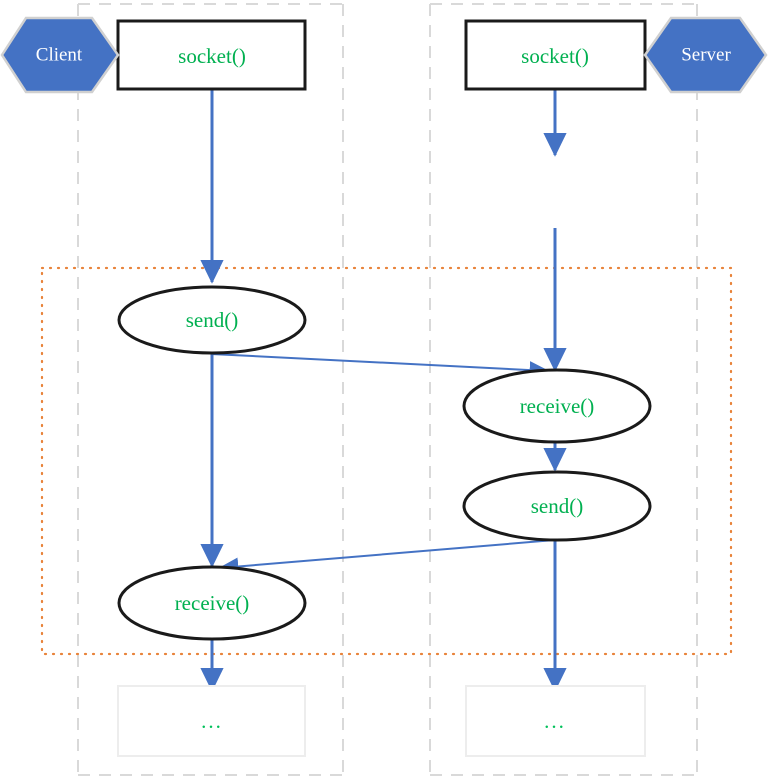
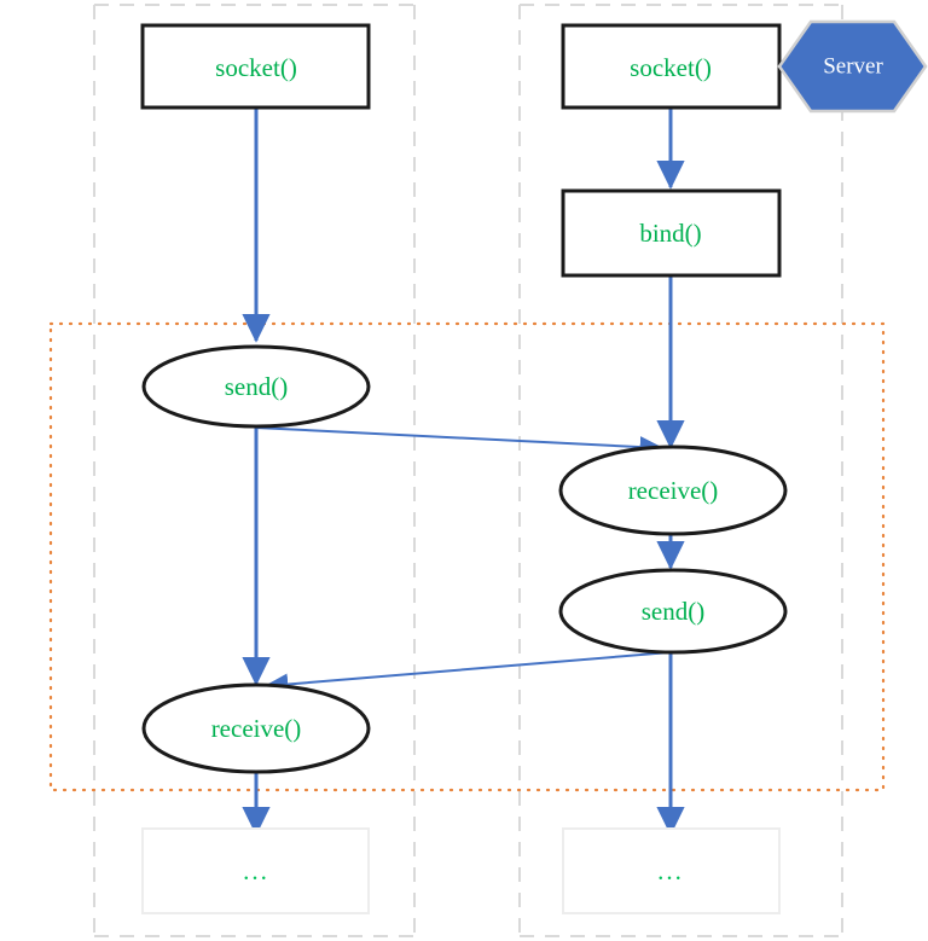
  socket()
  send()
  receive()
  ...
  socket()
+ bind()
  receive()
  send()
  ...
- Client
  Server
